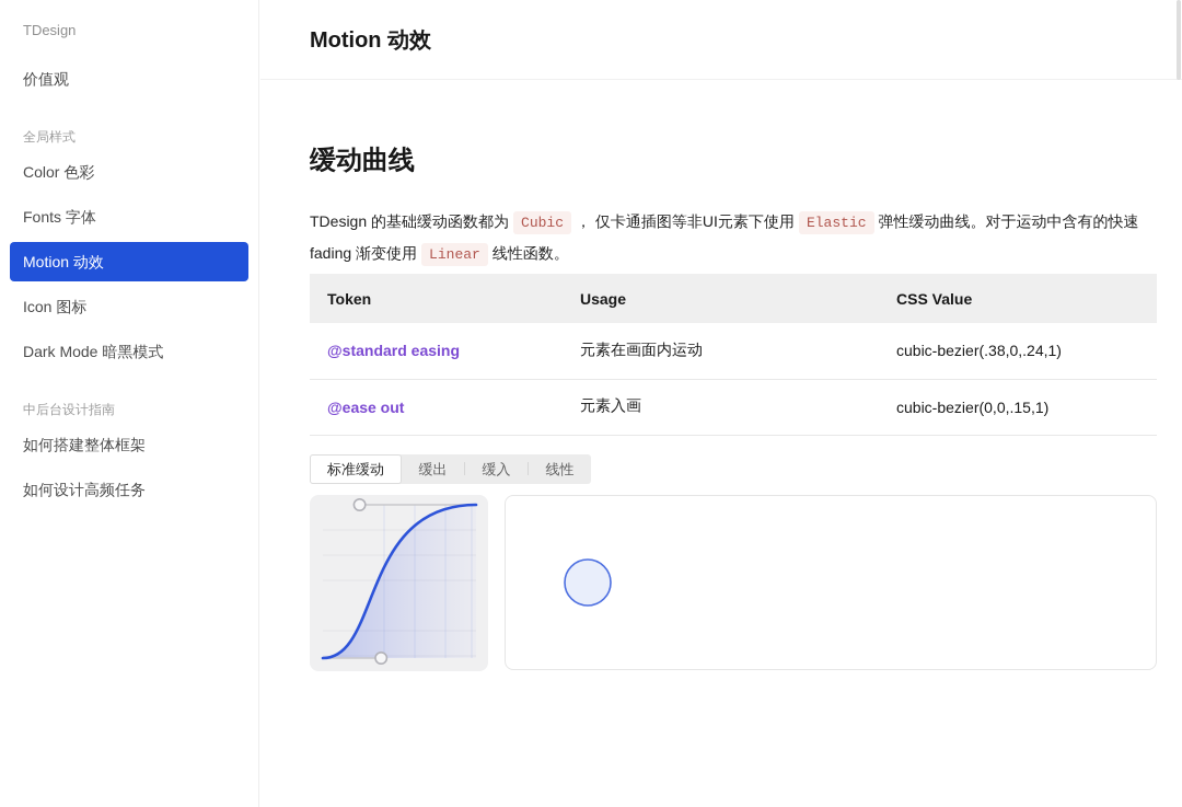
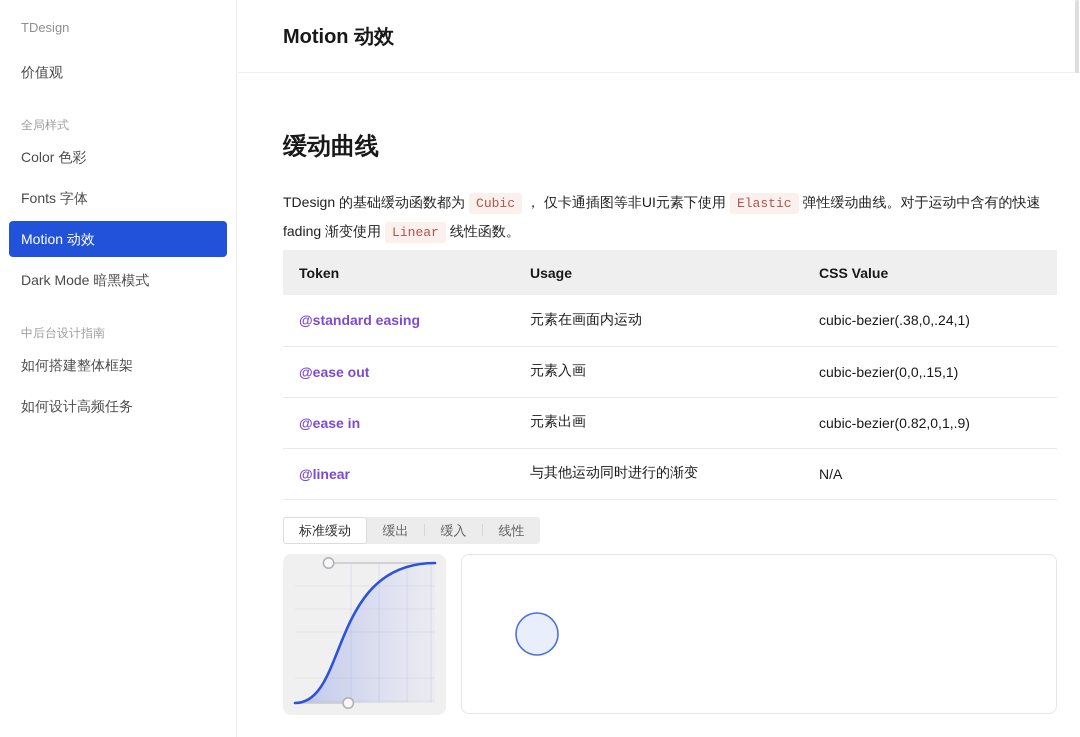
  TDesign
  价值观
  全局样式
  Color 色彩
  Fonts 字体
  Motion 动效
- Icon 图标
  Dark Mode 暗黑模式
  中后台设计指南
  如何搭建整体框架
  如何设计高频任务
  Motion 动效
  缓动曲线
  TDesign 的基础缓动函数都为 Cubic ， 仅卡通插图等非UI元素下使用 Elastic 弹性缓动曲线。对于运动中含有的快速 fading 渐变使用 Linear 线性函数。
  Token	Usage	CSS Value
  @standard easing	元素在画面内运动	cubic-bezier(.38,0,.24,1)
  @ease out	元素入画	cubic-bezier(0,0,.15,1)
+ @ease in	元素出画	cubic-bezier(0.82,0,1,.9)
+ @linear	与其他运动同时进行的渐变	N/A
  标准缓动
  缓出
  缓入
  线性
